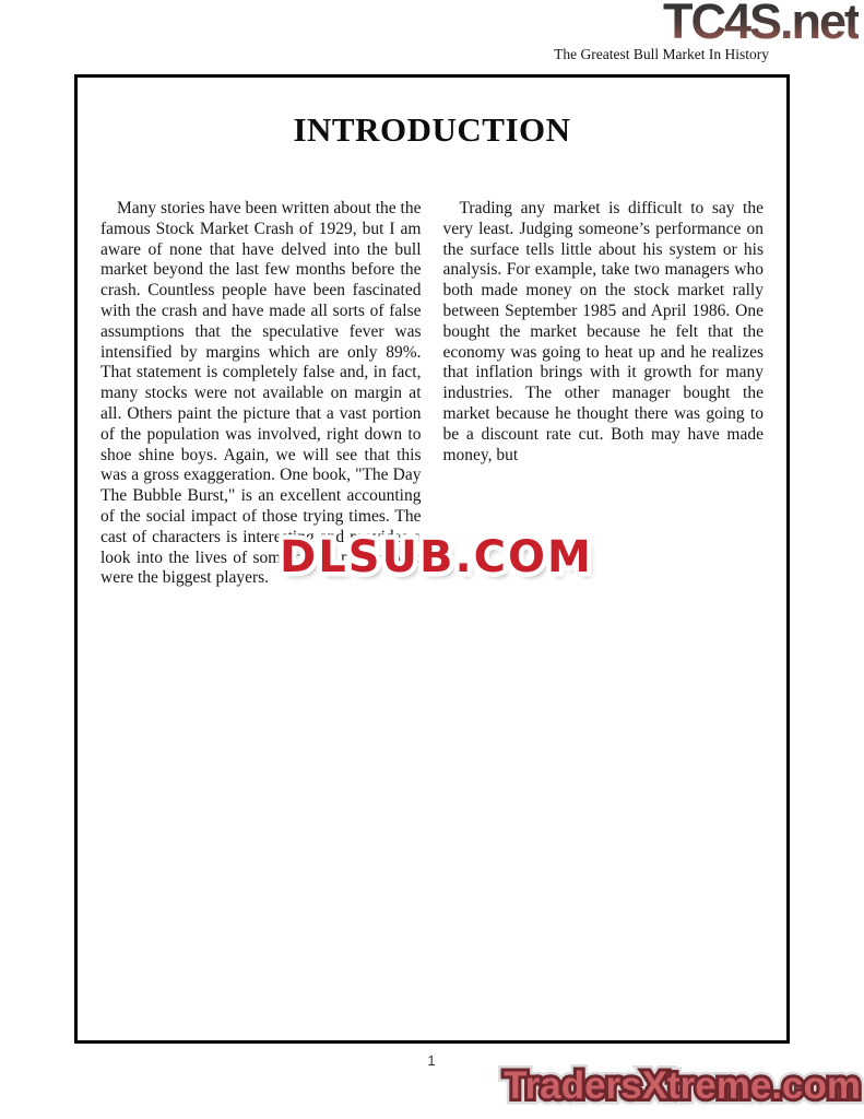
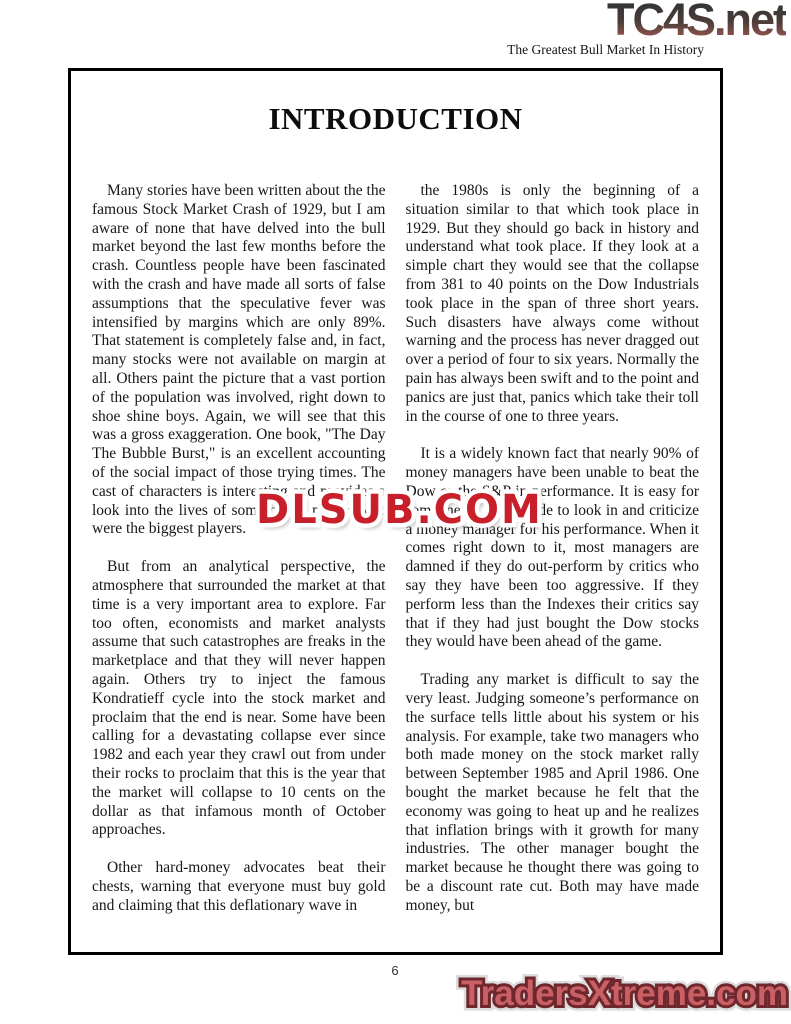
  TC4S.net
  The Greatest Bull Market In History
  INTRODUCTION
  Many stories have been written about the the famous Stock Market Crash of 1929, but I am aware of none that have delved into the bull market beyond the last few months before the crash. Countless people have been fascinated with the crash and have made all sorts of false assumptions that the speculative fever was intensified by margins which are only 89%. That statement is completely false and, in fact, many stocks were not available on margin at all. Others paint the picture that a vast portion of the population was involved, right down to shoe shine boys. Again, we will see that this was a gross exaggeration. One book, "The Day The Bubble Burst," is an excellent accounting of the social impact of those trying times. The cast of characters is interesting and provides a look into the lives of some of the people who were the biggest players.
+ But from an analytical perspective, the atmosphere that surrounded the market at that time is a very important area to explore. Far too often, economists and market analysts assume that such catastrophes are freaks in the marketplace and that they will never happen again. Others try to inject the famous Kondratieff cycle into the stock market and proclaim that the end is near. Some have been calling for a devastating collapse ever since 1982 and each year they crawl out from under their rocks to proclaim that this is the year that the market will collapse to 10 cents on the dollar as that infamous month of October approaches.
+ Other hard-money advocates beat their chests, warning that everyone must buy gold and claiming that this deflationary wave in
+ the 1980s is only the beginning of a situation similar to that which took place in 1929. But they should go back in history and understand what took place. If they look at a simple chart they would see that the collapse from 381 to 40 points on the Dow Industrials took place in the span of three short years. Such disasters have always come without warning and the process has never dragged out over a period of four to six years. Normally the pain has always been swift and to the point and panics are just that, panics which take their toll in the course of one to three years.
+ It is a widely known fact that nearly 90% of money managers have been unable to beat the Dow or the S&P in performance. It is easy for someone on the outside to look in and criticize a money manager for his performance. When it comes right down to it, most managers are damned if they do out-perform by critics who say they have been too aggressive. If they perform less than the Indexes their critics say that if they had just bought the Dow stocks they would have been ahead of the game.
  Trading any market is difficult to say the very least. Judging someone’s performance on the surface tells little about his system or his analysis. For example, take two managers who both made money on the stock market rally between September 1985 and April 1986. One bought the market because he felt that the economy was going to heat up and he realizes that inflation brings with it growth for many industries. The other manager bought the market because he thought there was going to be a discount rate cut. Both may have made money, but
  DLSUB.COM
- 1
+ 6
  TradersXtreme.com
